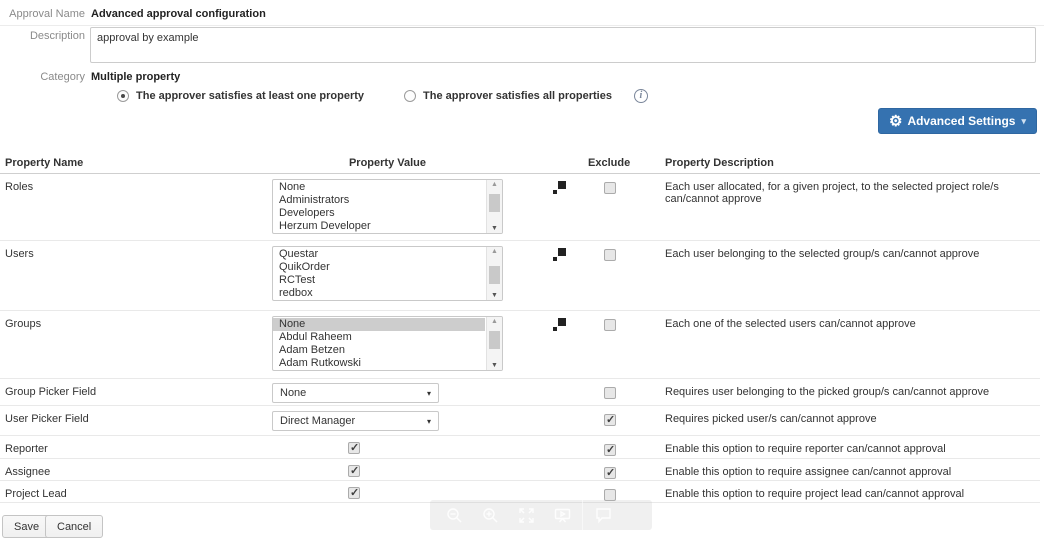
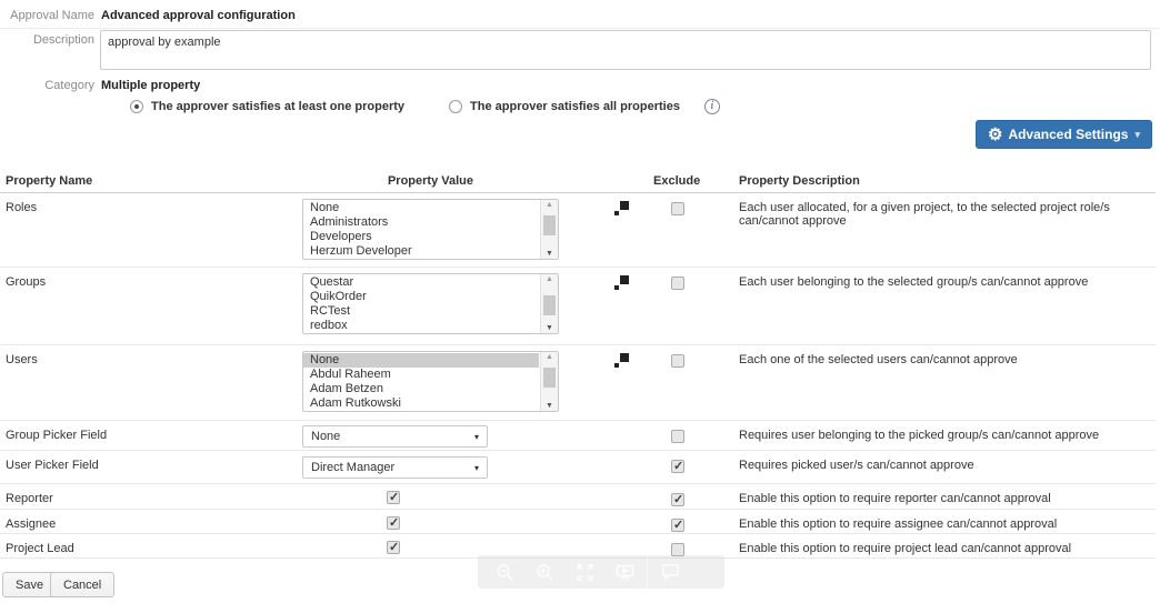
  Approval Name
  Advanced approval configuration
  Description
  approval by example
  Category
  Multiple property
  The approver satisfies at least one property
  The approver satisfies all properties
  i
  ⚙
  Advanced Settings
  ▾
  Property Name
  Property Value
  Exclude
  Property Description
  Roles
  None
  Administrators
  Developers
  Herzum Developer
  Each user allocated, for a given project, to the selected project role/s can/cannot approve
- Users
+ Groups
  Questar
  QuikOrder
  RCTest
  redbox
  Each user belonging to the selected group/s can/cannot approve
- Groups
+ Users
  None
  Abdul Raheem
  Adam Betzen
  Adam Rutkowski
  Each one of the selected users can/cannot approve
  Group Picker Field
  None
  ▾
  Requires user belonging to the picked group/s can/cannot approve
  User Picker Field
  Direct Manager
  ▾
  Requires picked user/s can/cannot approve
  Reporter
  Enable this option to require reporter can/cannot approval
  Assignee
  Enable this option to require assignee can/cannot approval
  Project Lead
  Enable this option to require project lead can/cannot approval
  Save
  Cancel
